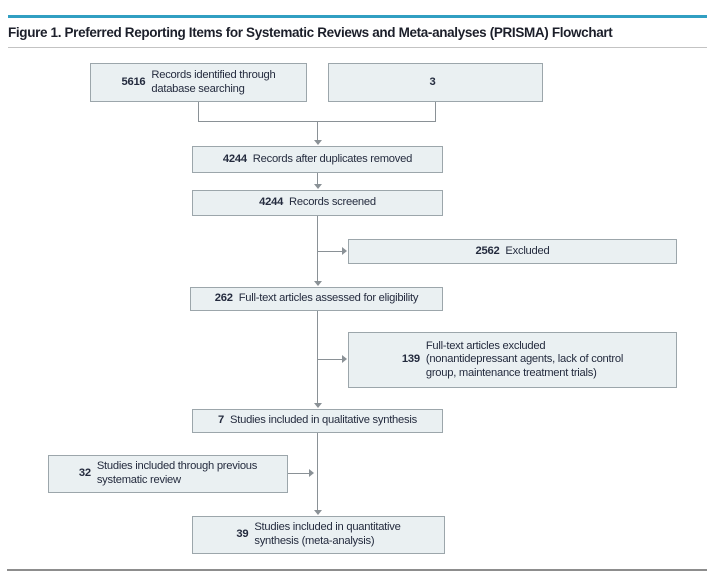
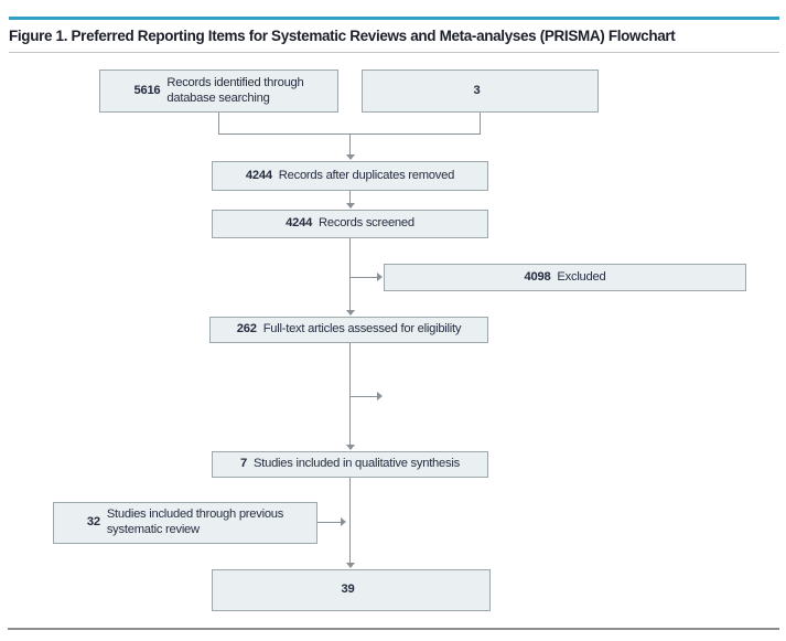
  Figure 1. Preferred Reporting Items for Systematic Reviews and Meta-analyses (PRISMA) Flowchart
  5616
  Records identified through
  database searching
  3
  4244
  Records after duplicates removed
  4244
  Records screened
- 2562
+ 4098
  Excluded
  262
  Full-text articles assessed for eligibility
- 139
- Full-text articles excluded
- (nonantidepressant agents, lack of control
- group, maintenance treatment trials)
  7
  Studies included in qualitative synthesis
  32
  Studies included through previous
  systematic review
  39
- Studies included in quantitative
- synthesis (meta-analysis)
